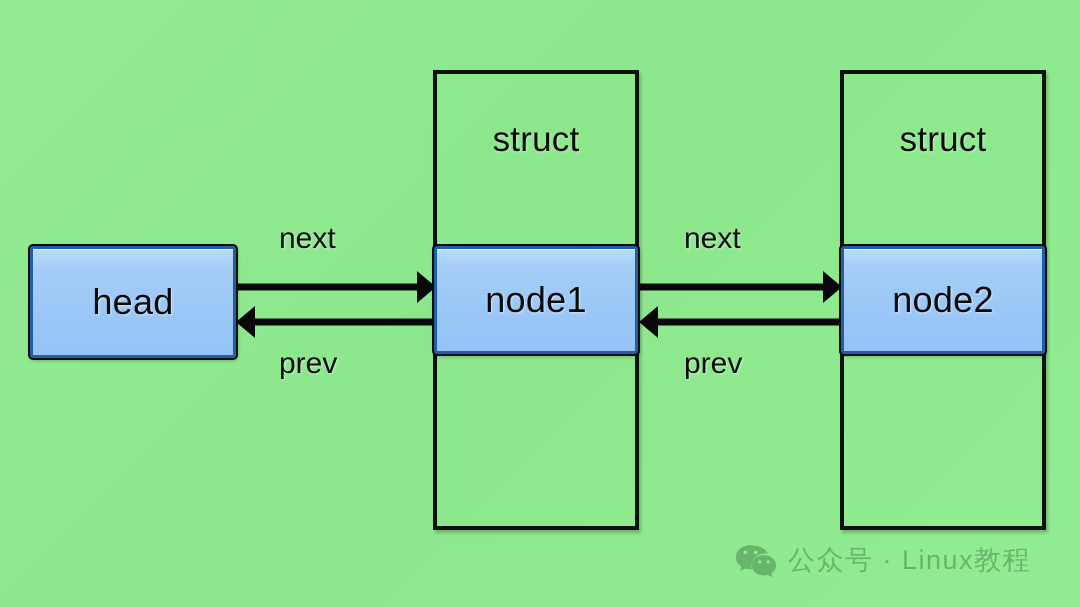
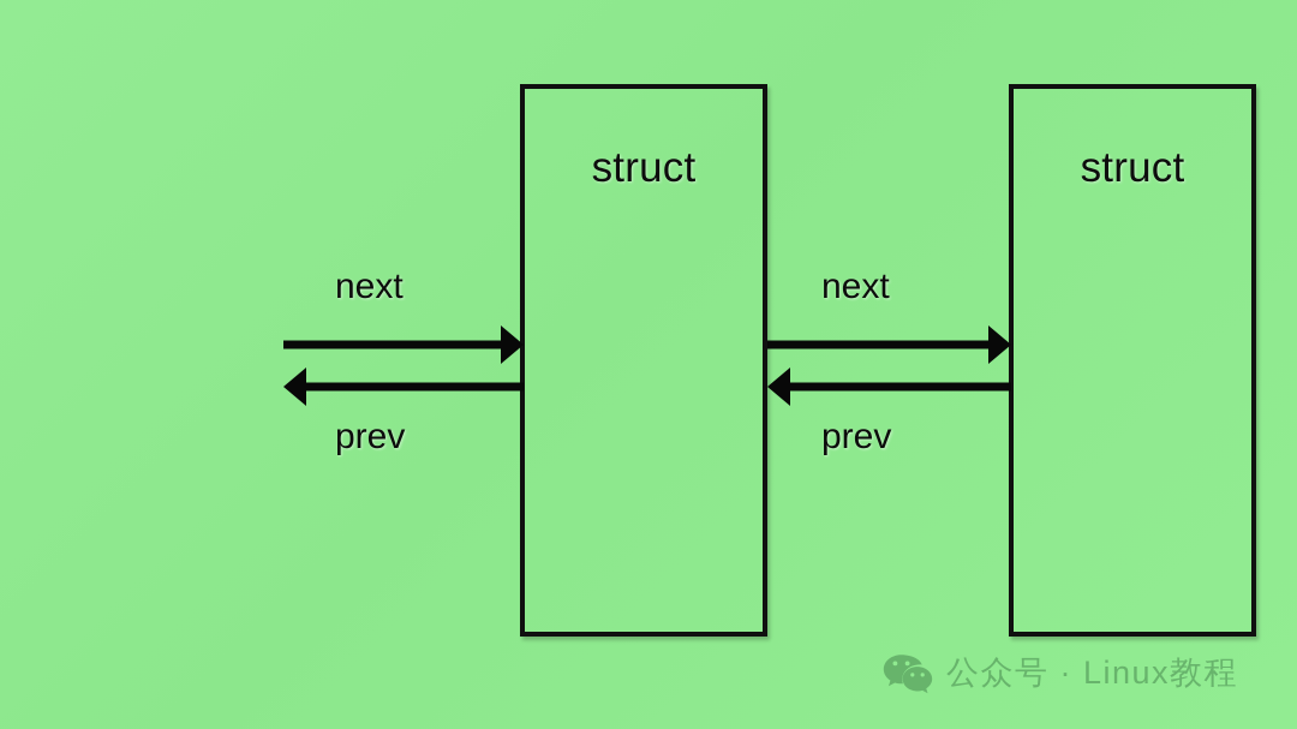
  struct
  struct
  next
  prev
  next
  prev
- head
- node1
- node2
  公众号 · Linux教程
